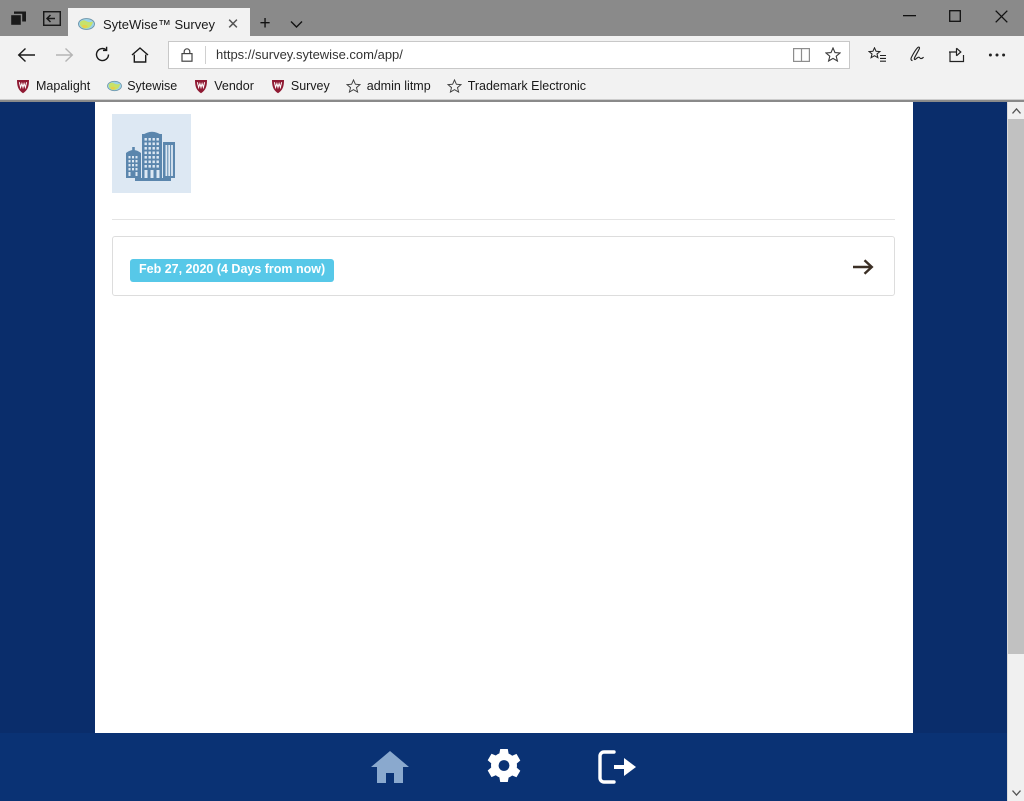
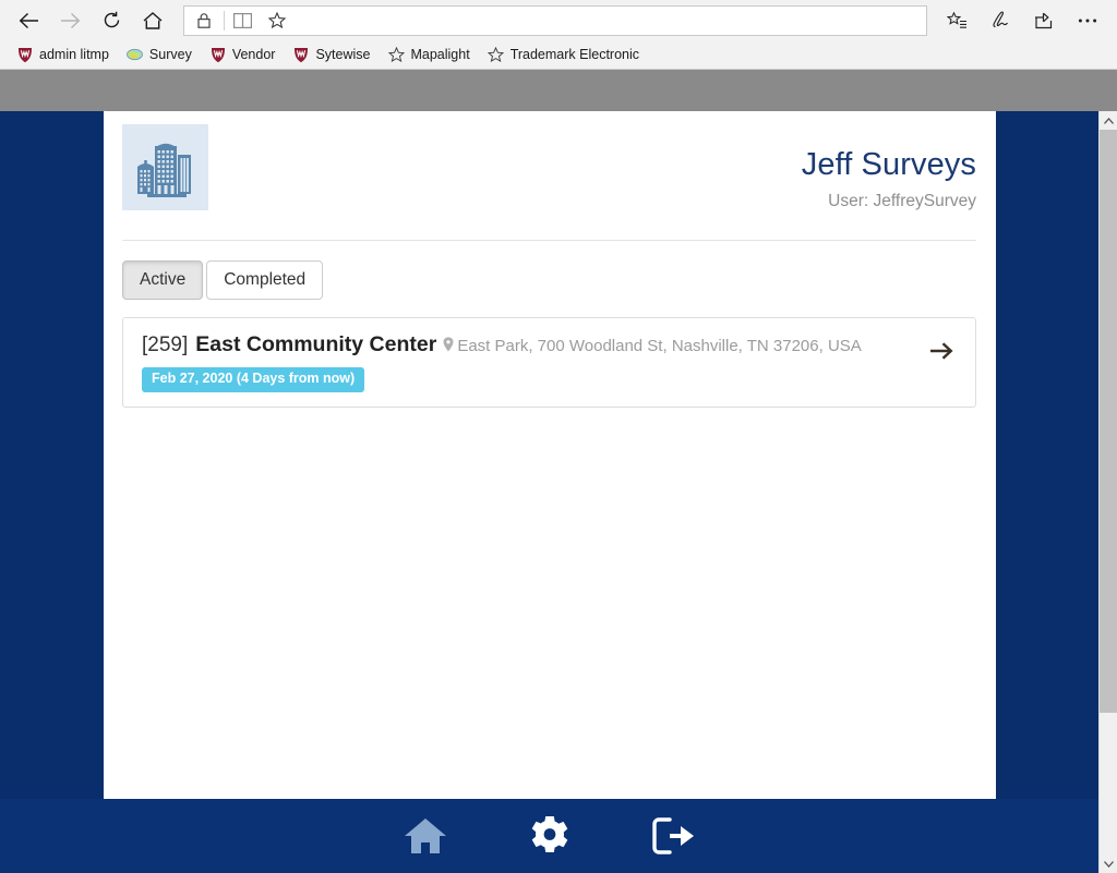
- SyteWise™ Survey
- ✕
- +
- https://survey.sytewise.com/app/
- Mapalight
+ admin litmp
- Sytewise
+ Survey
  Vendor
- Survey
+ Sytewise
- admin litmp
+ Mapalight
  Trademark Electronic
+ Jeff Surveys
+ User: JeffreySurvey
+ Active
+ Completed
+ [259]
+ East Community Center
+ East Park, 700 Woodland St, Nashville, TN 37206, USA
  Feb 27, 2020 (4 Days from now)
